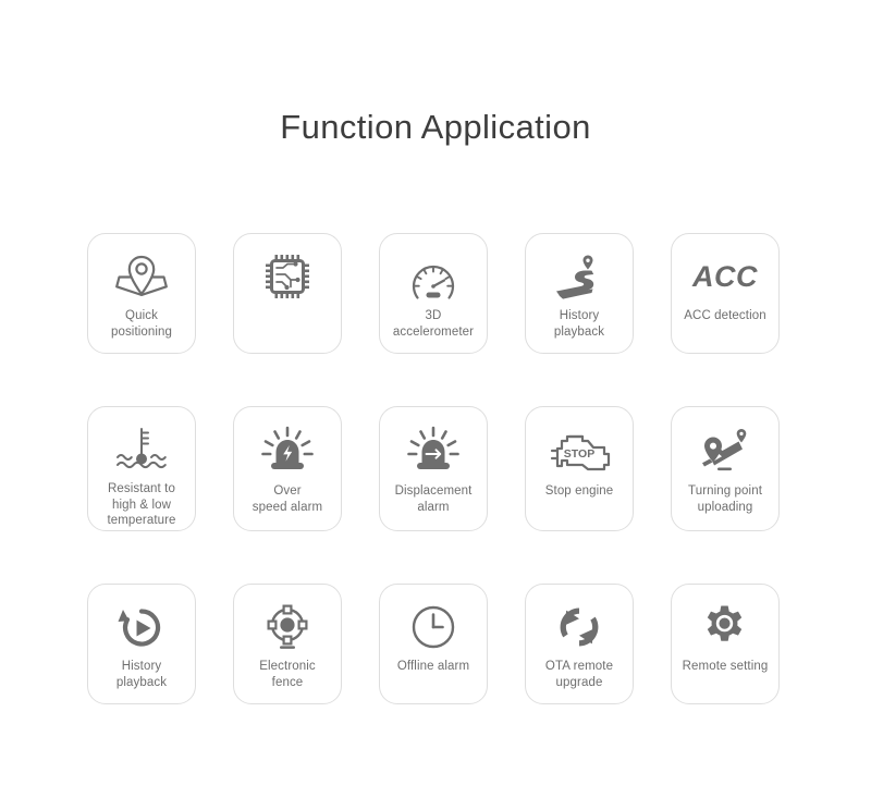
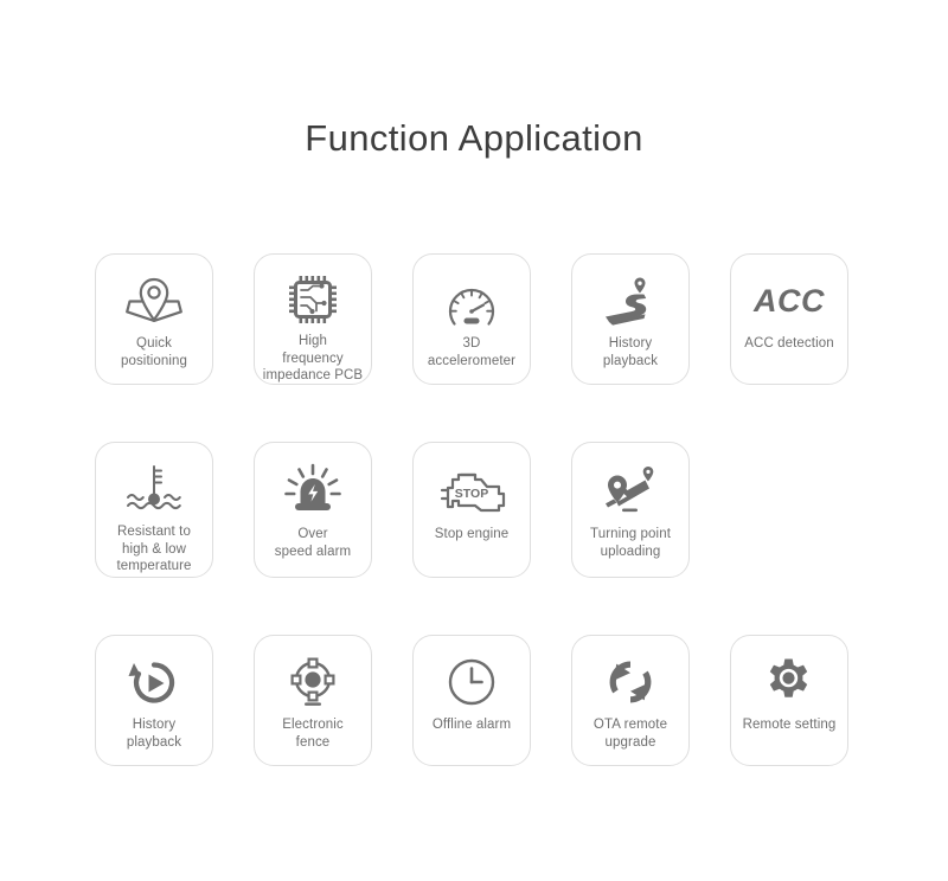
  Function Application
  Quick
  positioning
+ High
+ frequency
+ impedance PCB
  3D
  accelerometer
  History
  playback
  ACC
  ACC detection
  Resistant to
  high & low
  temperature
  Over
  speed alarm
- Displacement
- alarm
  STOP
  Stop engine
  Turning point
  uploading
  History
  playback
  Electronic
  fence
  Offline alarm
  OTA remote
  upgrade
  Remote setting
